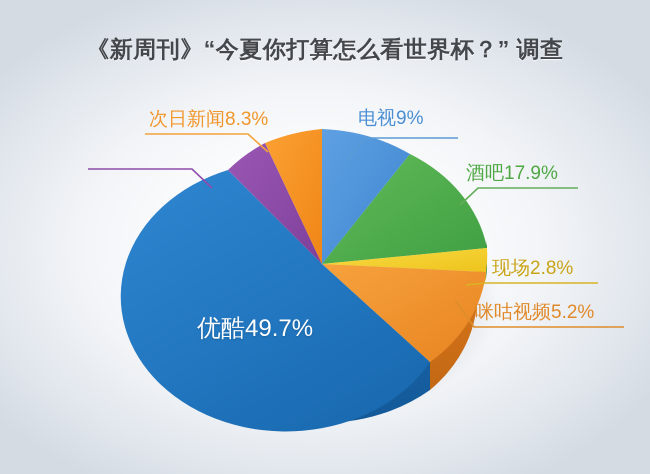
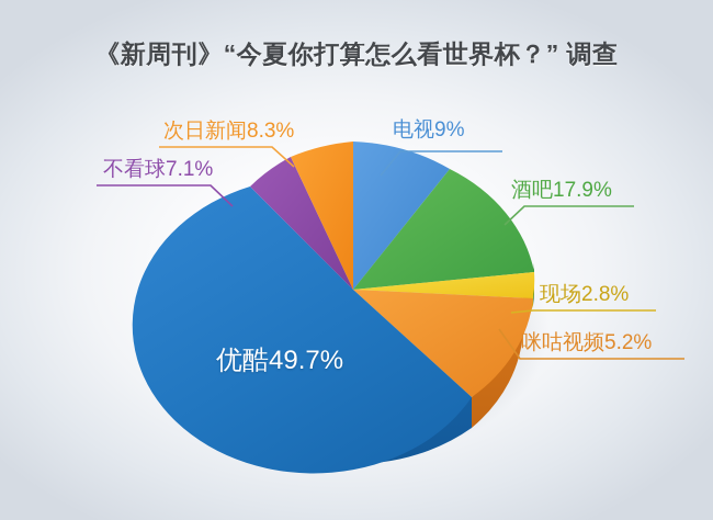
  《新周刊》“今夏你打算怎么看世界杯？” 调查
  电视9%
  酒吧17.9%
  现场2.8%
  咪咕视频5.2%
+ 不看球7.1%
  次日新闻8.3%
  优酷49.7%
